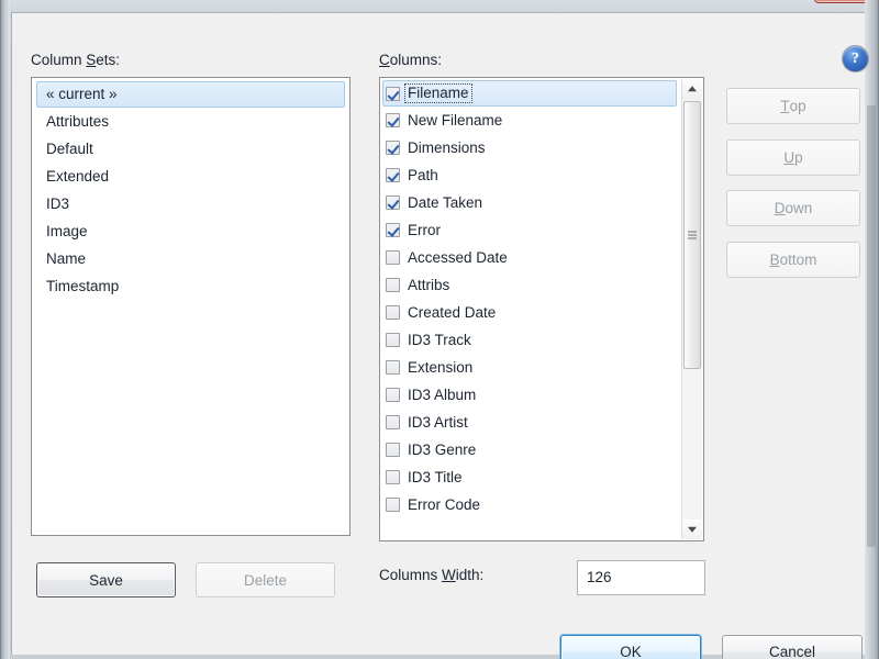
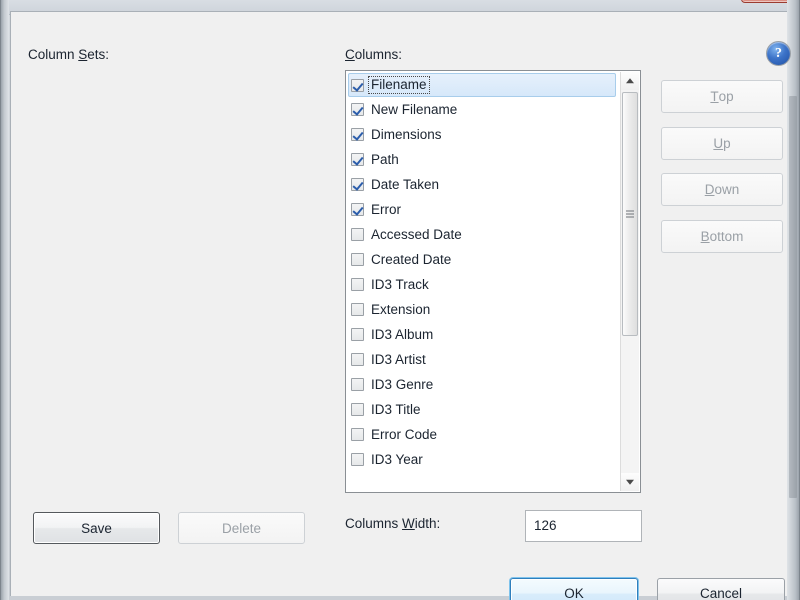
  ?
  Column Sets:
- « current »
- Attributes
- Default
- Extended
- ID3
- Image
- Name
- Timestamp
  Columns:
  Filename
  New Filename
  Dimensions
  Path
  Date Taken
  Error
  Accessed Date
- Attribs
  Created Date
  ID3 Track
  Extension
  ID3 Album
  ID3 Artist
  ID3 Genre
  ID3 Title
  Error Code
+ ID3 Year
  T
  op
  U
  p
  D
  own
  B
  ottom
  Save
  Delete
  Columns Width:
  126
  OK
  Cancel
